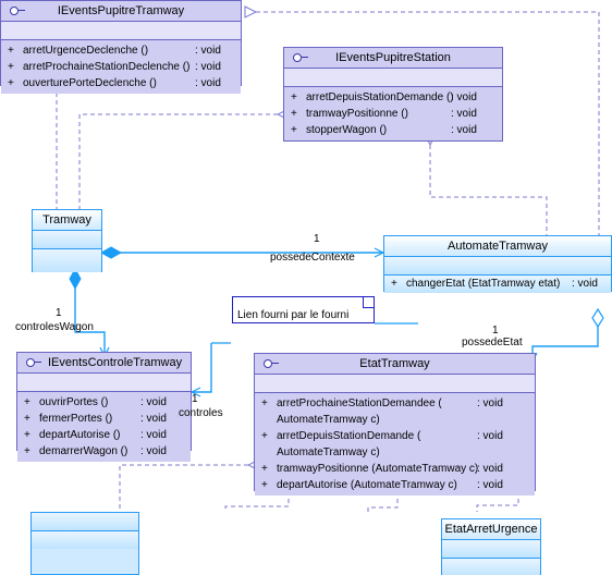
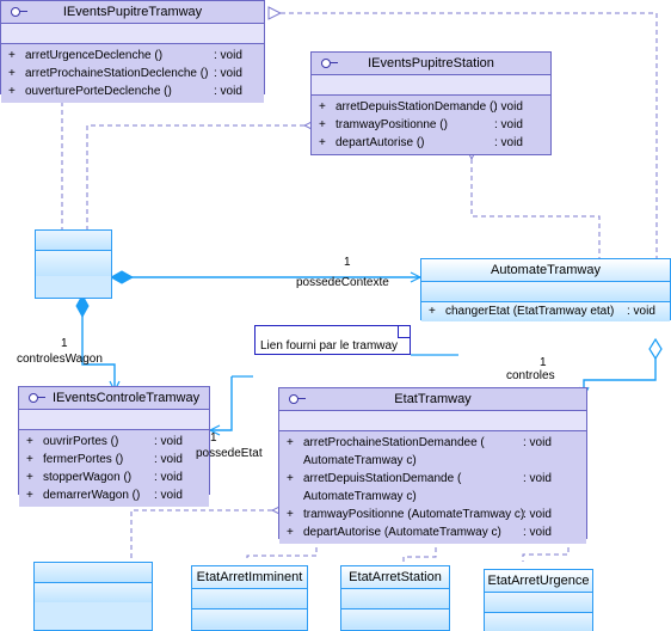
  IEventsPupitreTramway
  +
  arretUrgenceDeclenche ()
  : void
  +
  arretProchaineStationDeclenche ()
  : void
  +
  ouverturePorteDeclenche ()
  : void
  IEventsPupitreStation
  +
  arretDepuisStationDemande ()
  : void
  +
  tramwayPositionne ()
  : void
  +
- stopperWagon ()
+ departAutorise ()
  : void
- Tramway
  AutomateTramway
  +
  changerEtat (EtatTramway etat)
  : void
  IEventsControleTramway
  +
  ouvrirPortes ()
  : void
  +
  fermerPortes ()
  : void
  +
- departAutorise ()
+ stopperWagon ()
  : void
  +
  demarrerWagon ()
  : void
  EtatTramway
  +
  arretProchaineStationDemandee (
  : void
  AutomateTramway c)
  +
  arretDepuisStationDemande (
  : void
  AutomateTramway c)
  +
  tramwayPositionne (AutomateTramway c)
  : void
  +
  departAutorise (AutomateTramway c)
  : void
+ EtatArretImminent
+ EtatArretStation
  EtatArretUrgence
- Lien fourni par le fourni
+ Lien fourni par le tramway
  1
  possedeContexte
  1
  controlesWagon
  1
- possedeEtat
+ controles
  1
- controles
+ possedeEtat
